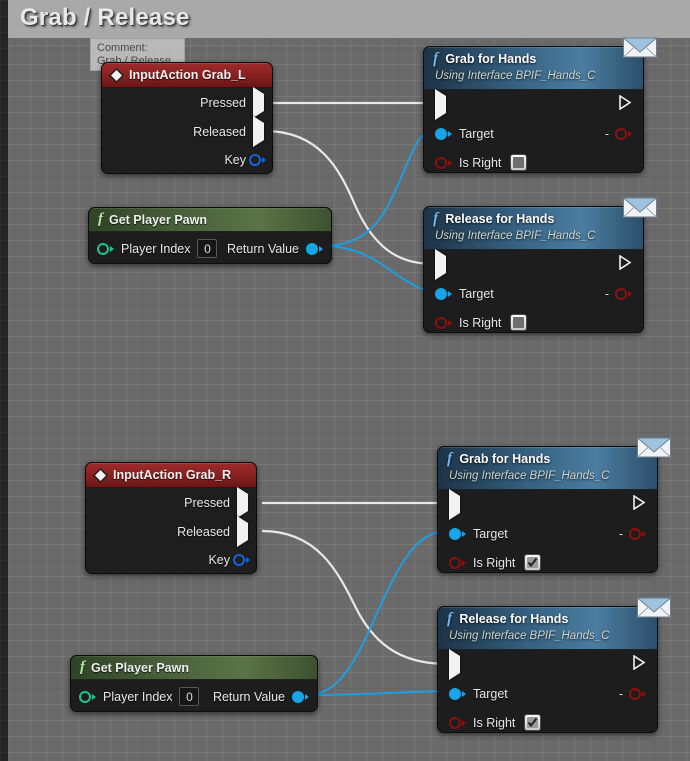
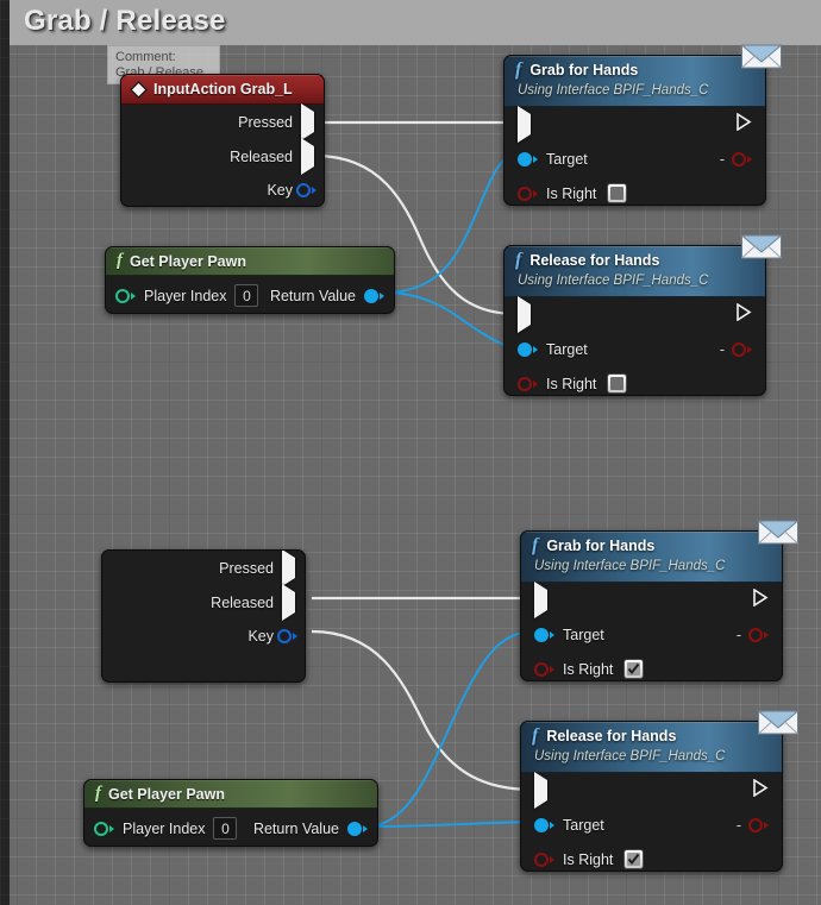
  Grab / Release
  Comment:
  Grab / Release
  InputAction Grab_L
  Pressed
  Released
  Key
  f
  Get Player Pawn
  Player Index
  0
  Return Value
  f
  Grab for Hands
  Using Interface BPIF_Hands_C
  Target
  -
  Is Right
  f
  Release for Hands
  Using Interface BPIF_Hands_C
  Target
  -
  Is Right
- InputAction Grab_R
  Pressed
  Released
  Key
  f
  Get Player Pawn
  Player Index
  0
  Return Value
  f
  Grab for Hands
  Using Interface BPIF_Hands_C
  Target
  -
  Is Right
  f
  Release for Hands
  Using Interface BPIF_Hands_C
  Target
  -
  Is Right
